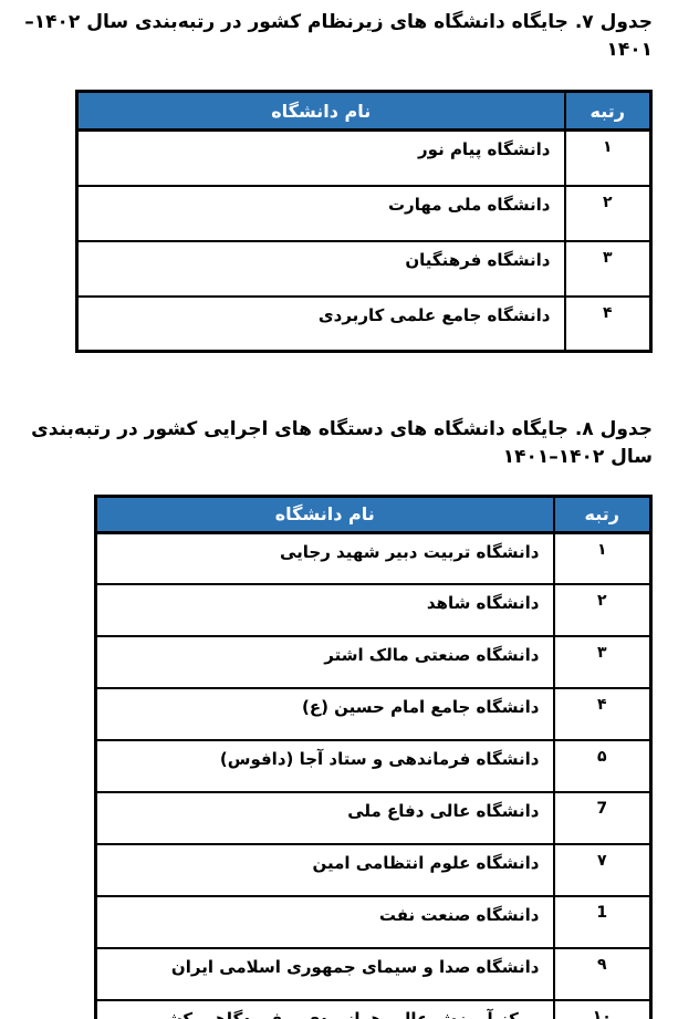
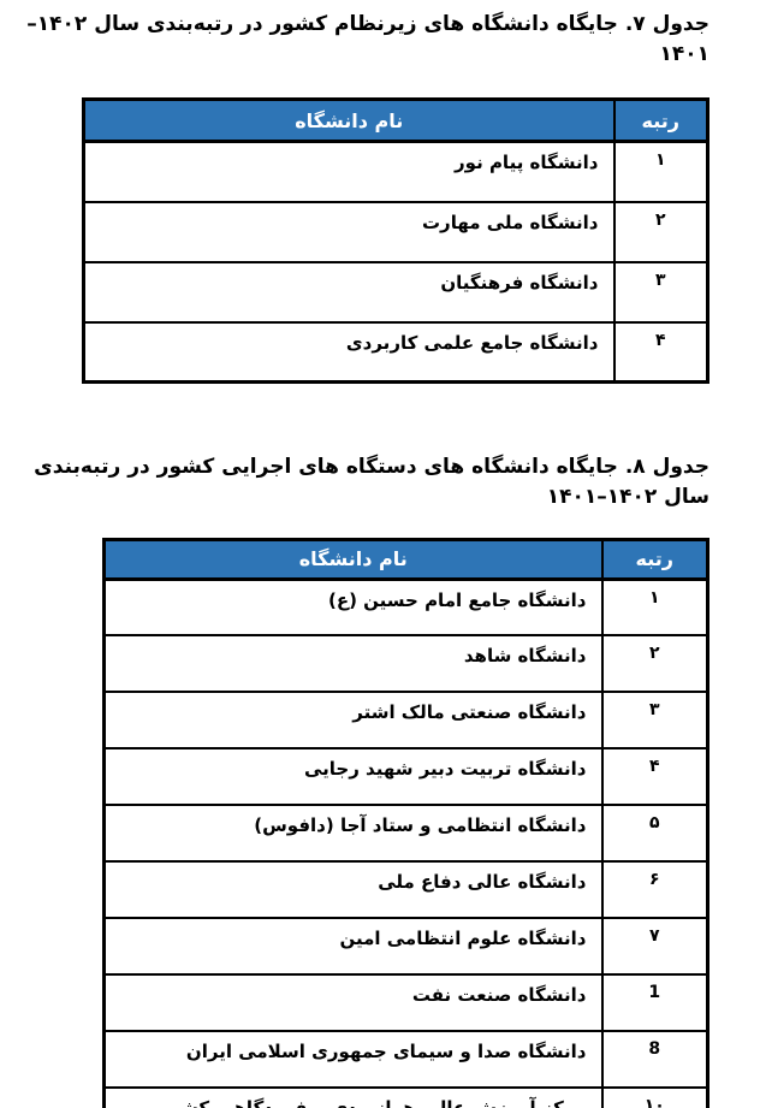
  جدول ۷. جایگاه دانشگاه های زیرنظام کشور در رتبه‌بندی سال ۱۴۰۲–۱۴۰۱
  رتبه	نام دانشگاه
  ۱	دانشگاه پیام نور
  ۲	دانشگاه ملی مهارت
  ۳	دانشگاه فرهنگیان
  ۴	دانشگاه جامع علمی کاربردی
  جدول ۸. جایگاه دانشگاه های دستگاه های اجرایی کشور در رتبه‌بندی سال ۱۴۰۲–۱۴۰۱
  رتبه	نام دانشگاه
- ۱	دانشگاه تربیت دبیر شهید رجایی
+ ۱	دانشگاه جامع امام حسین (ع)
  ۲	دانشگاه شاهد
  ۳	دانشگاه صنعتی مالک اشتر
- ۴	دانشگاه جامع امام حسین (ع)
+ ۴	دانشگاه تربیت دبیر شهید رجایی
- ۵	دانشگاه فرماندهی و ستاد آجا (دافوس)
+ ۵	دانشگاه انتظامی و ستاد آجا (دافوس)
- 7	دانشگاه عالی دفاع ملی
+ ۶	دانشگاه عالی دفاع ملی
  ۷	دانشگاه علوم انتظامی امین
  1	دانشگاه صنعت نفت
- ۹	دانشگاه صدا و سیمای جمهوری اسلامی ایران
+ 8	دانشگاه صدا و سیمای جمهوری اسلامی ایران
